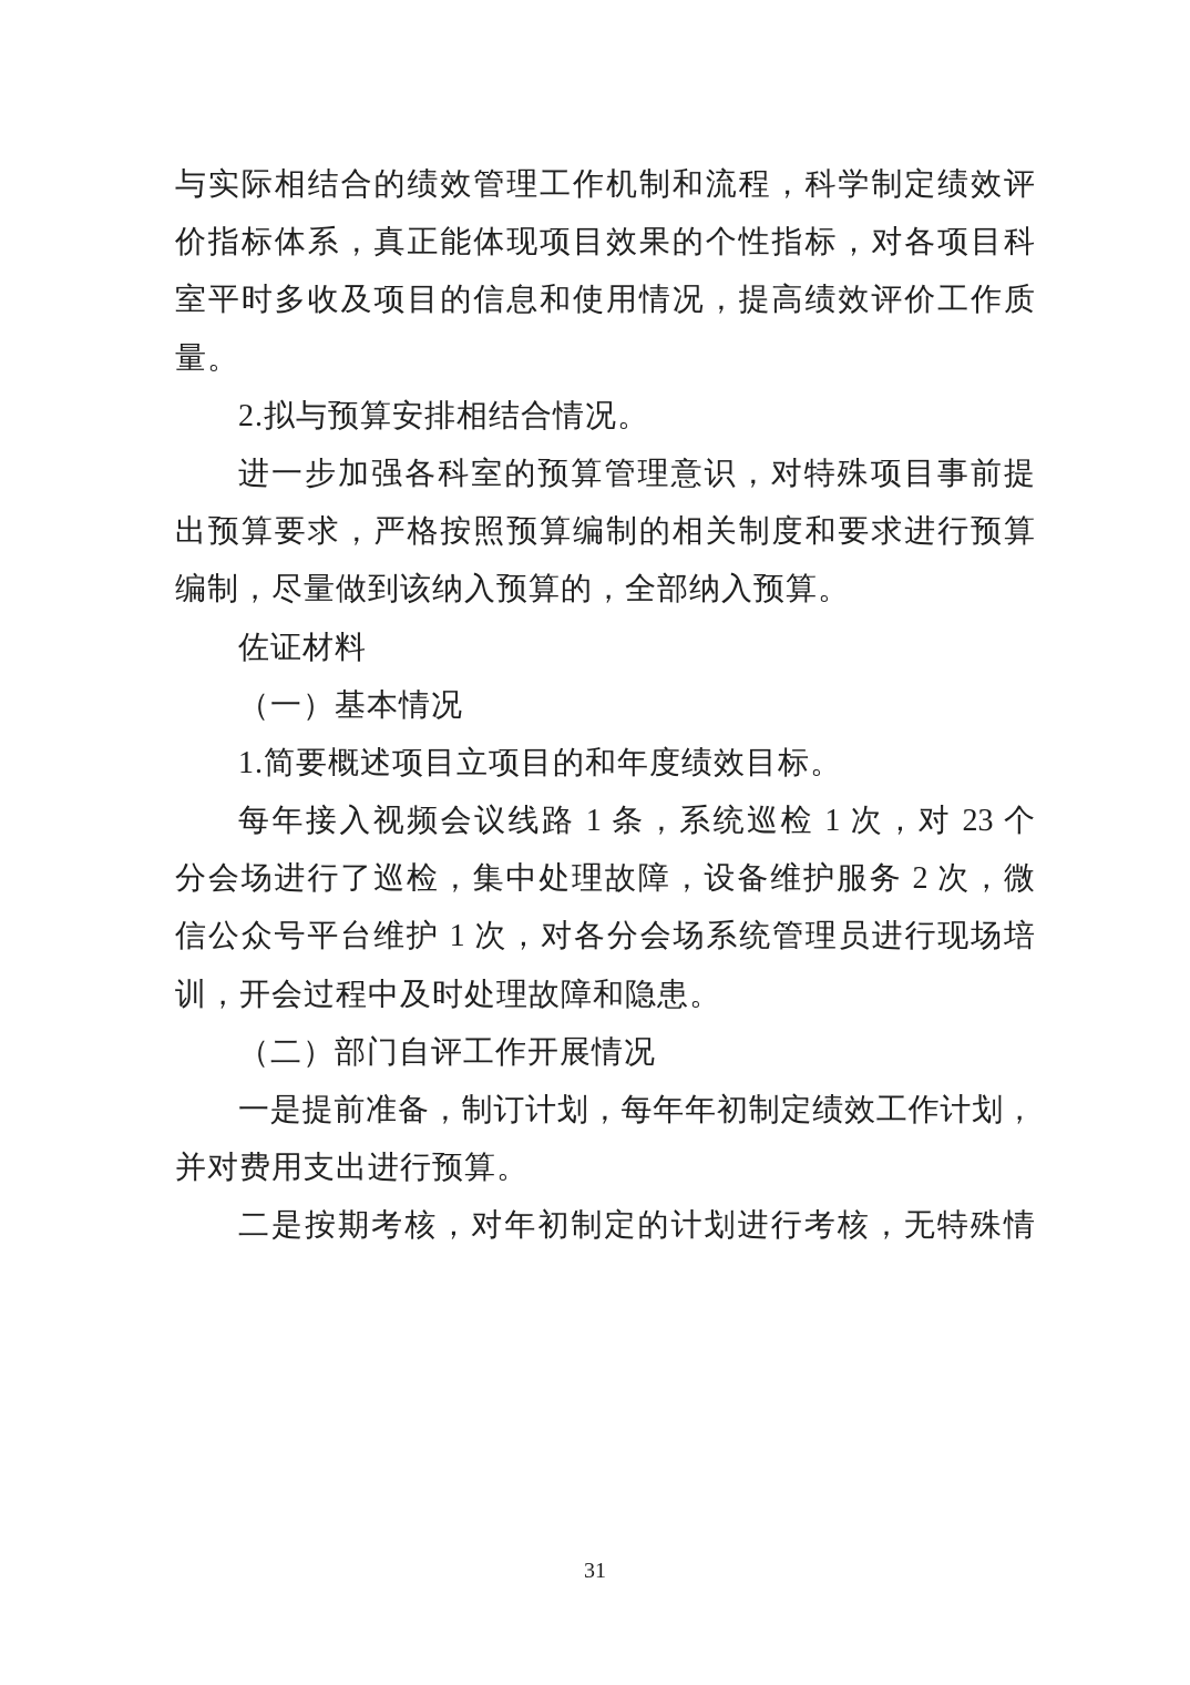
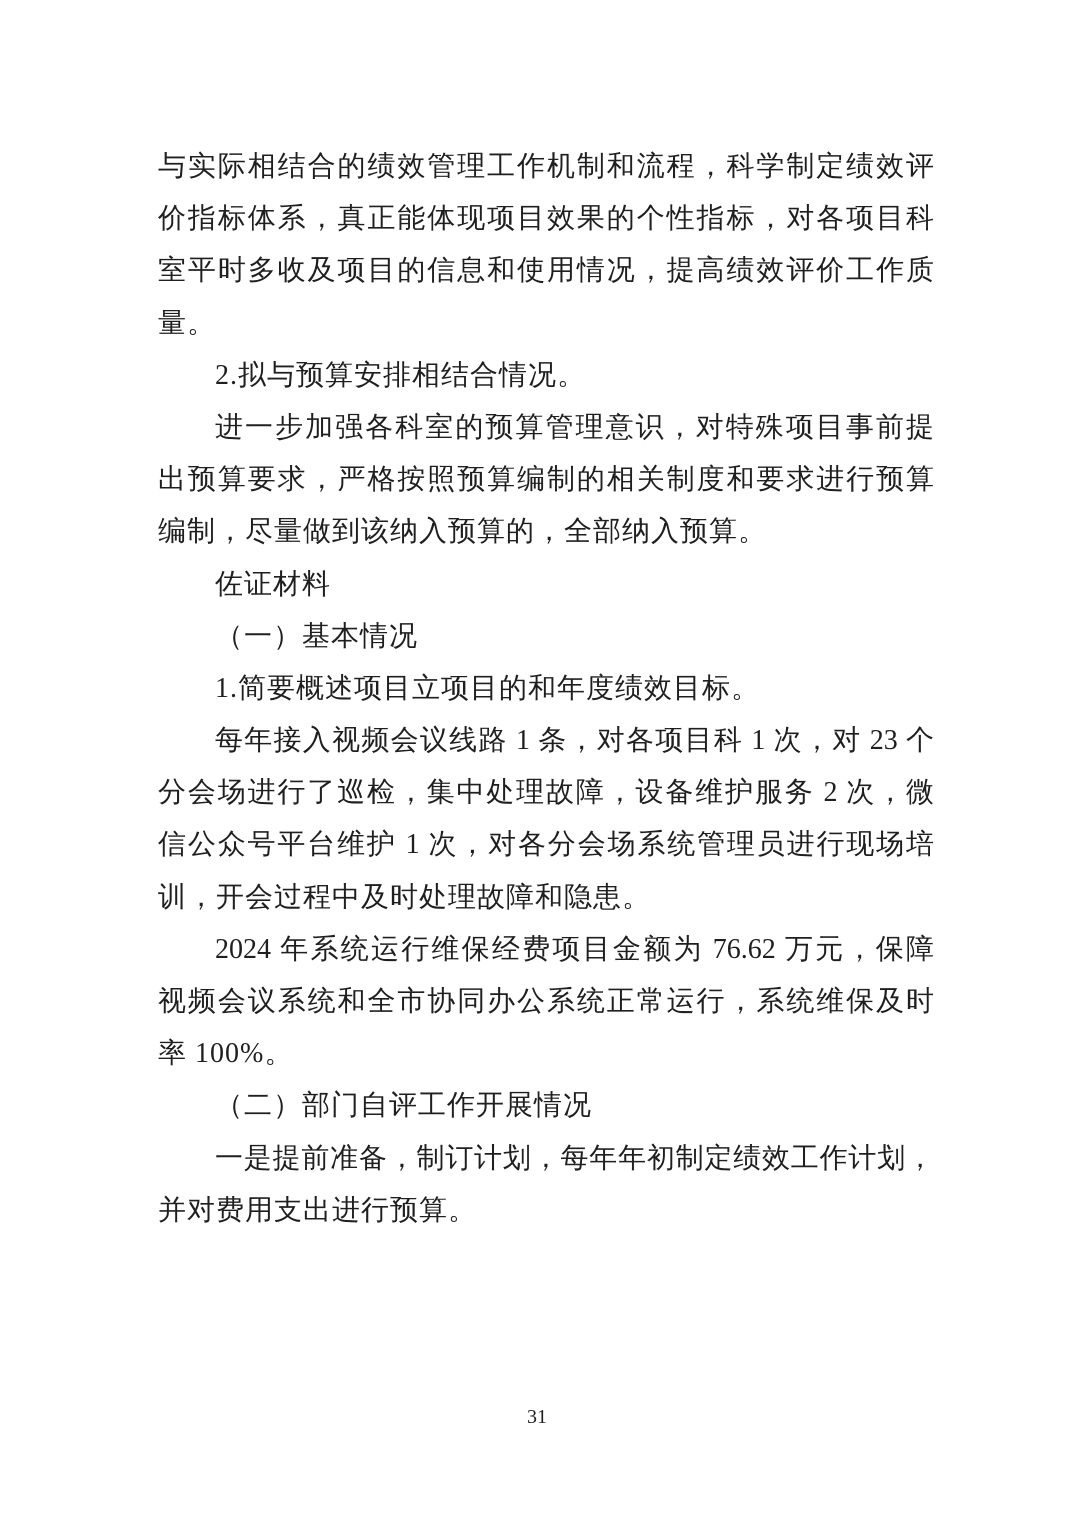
  与实际相结合的绩效管理工作机制和流程，科学制定绩效评
  价指标体系，真正能体现项目效果的个性指标，对各项目科
  室平时多收及项目的信息和使用情况，提高绩效评价工作质
  量。
  2.拟与预算安排相结合情况。
  进一步加强各科室的预算管理意识，对特殊项目事前提
  出预算要求，严格按照预算编制的相关制度和要求进行预算
  编制，尽量做到该纳入预算的，全部纳入预算。
  佐证材料
  （一）基本情况
  1.简要概述项目立项目的和年度绩效目标。
- 每年接入视频会议线路 1 条，系统巡检 1 次，对 23 个
+ 每年接入视频会议线路 1 条，对各项目科 1 次，对 23 个
  分会场进行了巡检，集中处理故障，设备维护服务 2 次，微
  信公众号平台维护 1 次，对各分会场系统管理员进行现场培
  训，开会过程中及时处理故障和隐患。
+ 2024 年系统运行维保经费项目金额为 76.62 万元，保障
+ 视频会议系统和全市协同办公系统正常运行，系统维保及时
+ 率 100%。
  （二）部门自评工作开展情况
  一是提前准备，制订计划，每年年初制定绩效工作计划，
  并对费用支出进行预算。
- 二是按期考核，对年初制定的计划进行考核，无特殊情
  31
